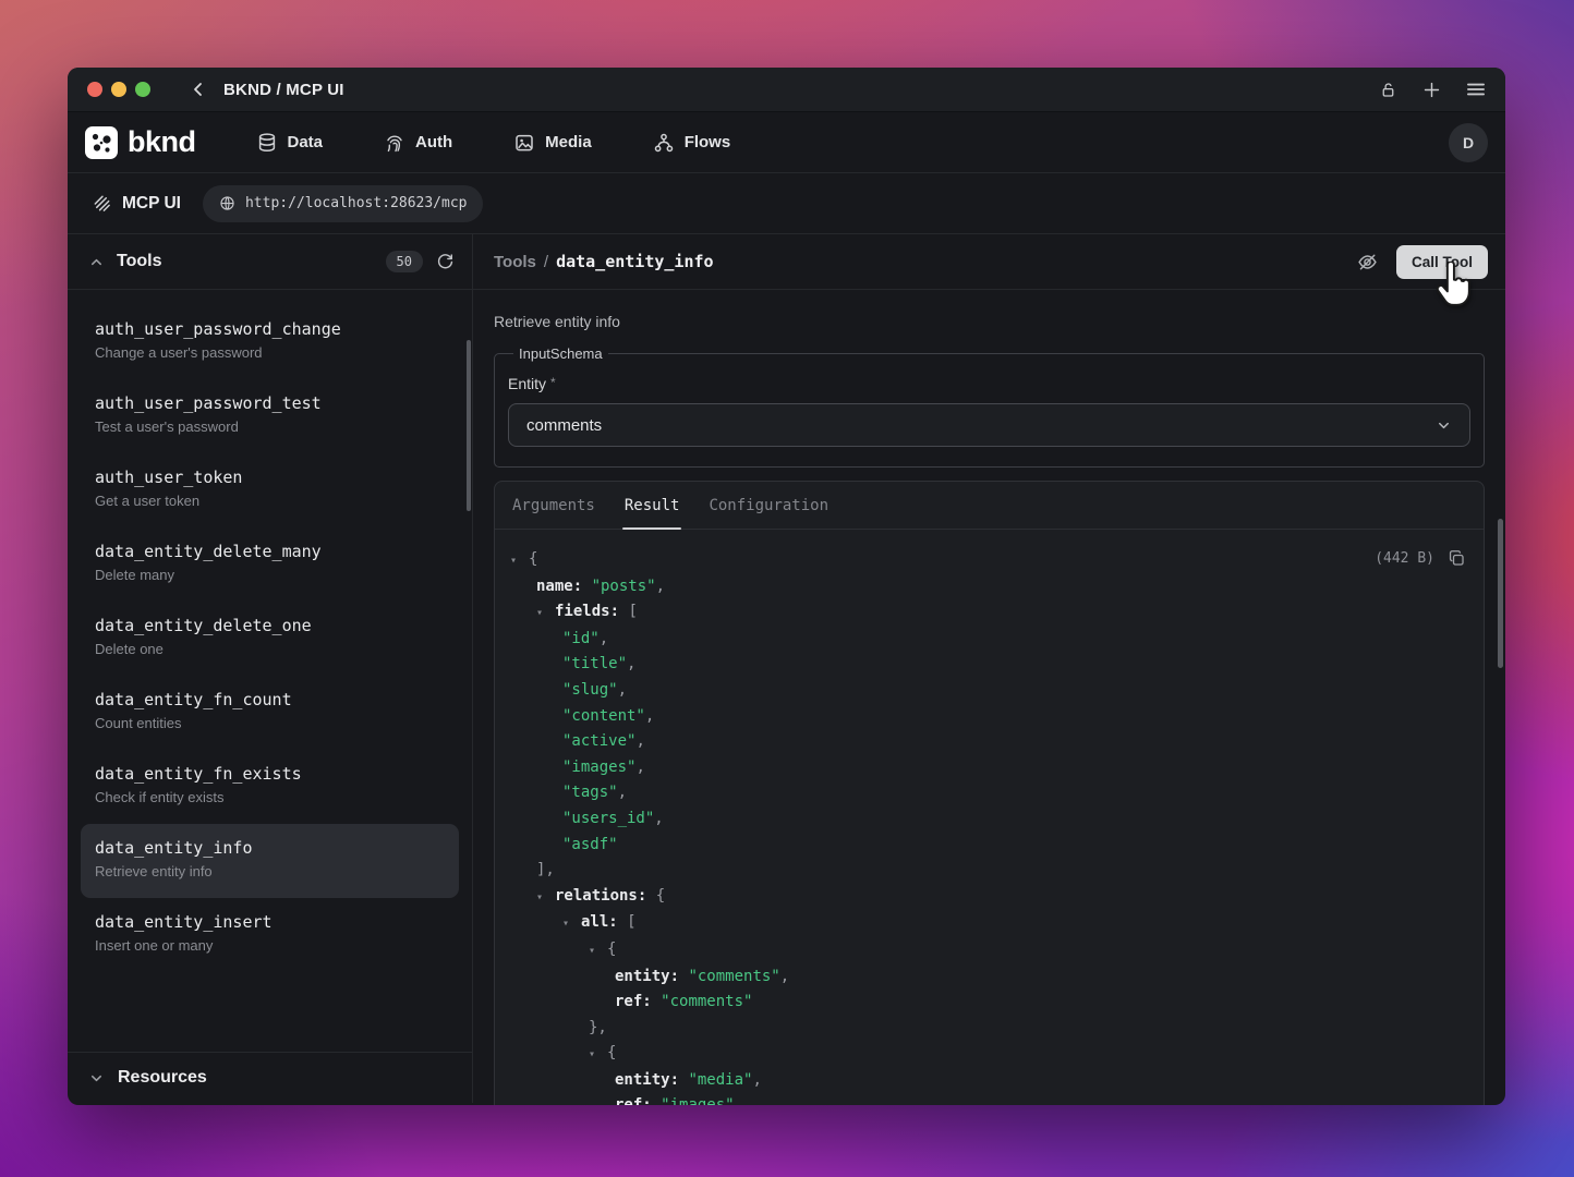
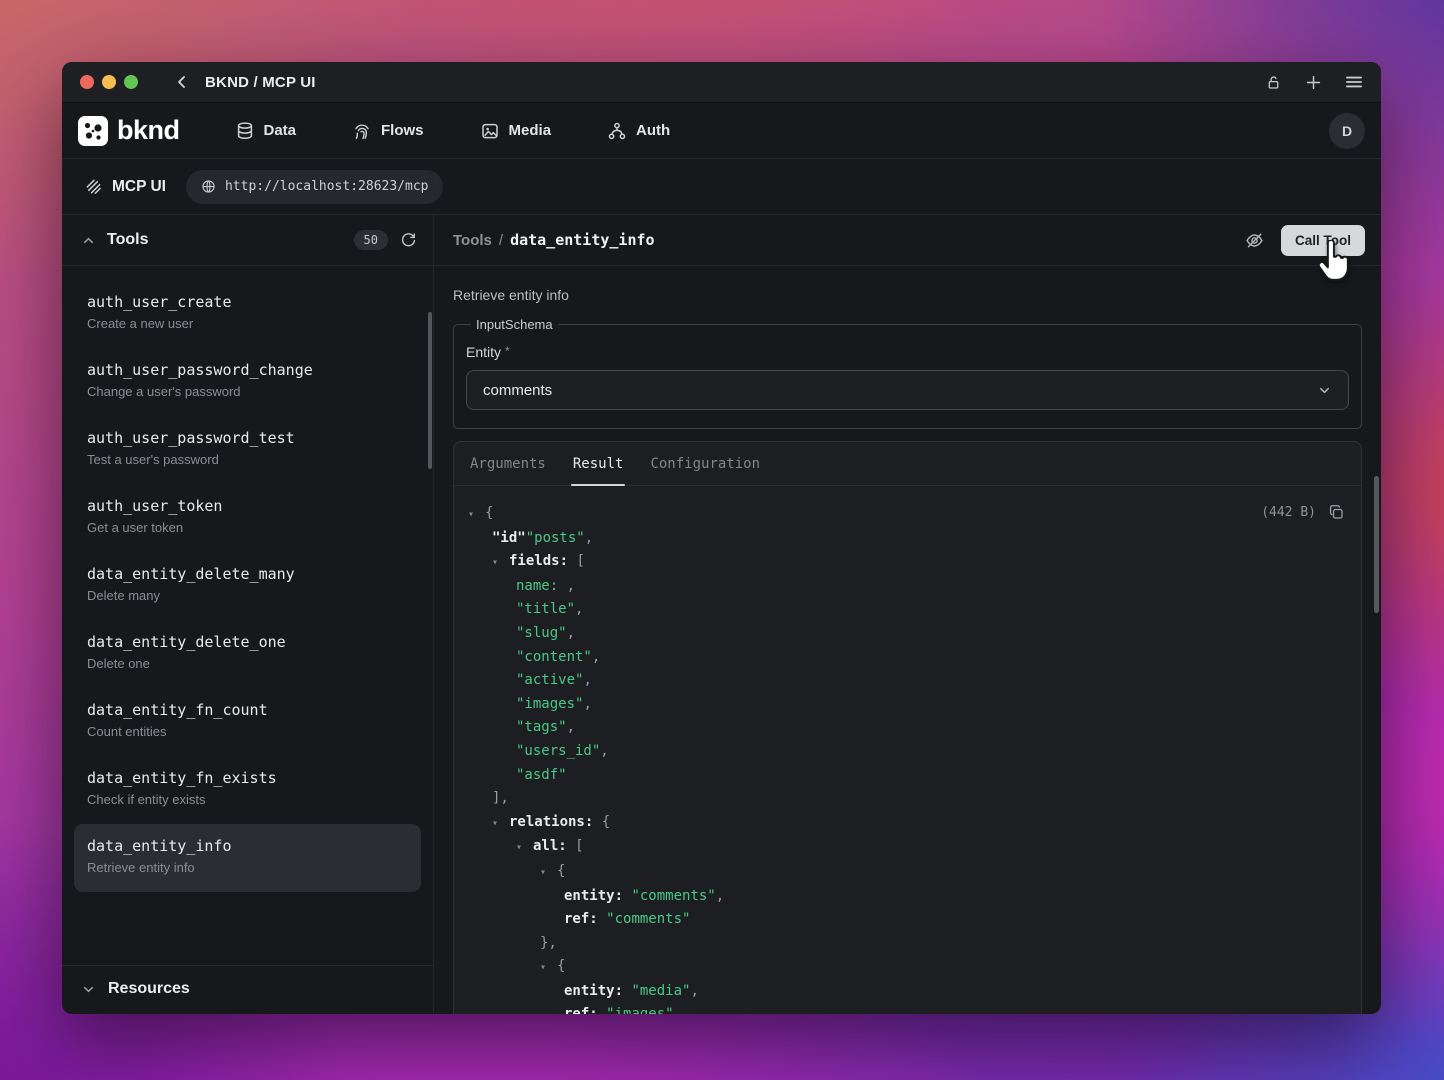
  BKND / MCP UI
  bknd
  Data
- Auth
+ Flows
  Media
- Flows
+ Auth
  D
  MCP UI
  http://localhost:28623/mcp
  Tools
  50
+ auth_user_create
+ Create a new user
  auth_user_password_change
  Change a user's password
  auth_user_password_test
  Test a user's password
  auth_user_token
  Get a user token
  data_entity_delete_many
  Delete many
  data_entity_delete_one
  Delete one
  data_entity_fn_count
  Count entities
  data_entity_fn_exists
  Check if entity exists
  data_entity_info
  Retrieve entity info
- data_entity_insert
- Insert one or many
  Resources
  Tools
  /
  data_entity_info
  Call Tool
  Retrieve entity info
  InputSchema
  Entity *
  comments
  Arguments
  Result
  Configuration
  (442 B)
  ▾ {
- name: "posts",
+ "id""posts",
  ▾ fields: [
- "id",
+ name: ,
  "title",
  "slug",
  "content",
  "active",
  "images",
  "tags",
  "users_id",
  "asdf"
  ],
  ▾ relations: {
  ▾ all: [
  ▾ {
  entity: "comments",
  ref: "comments"
  },
  ▾ {
  entity: "media",
